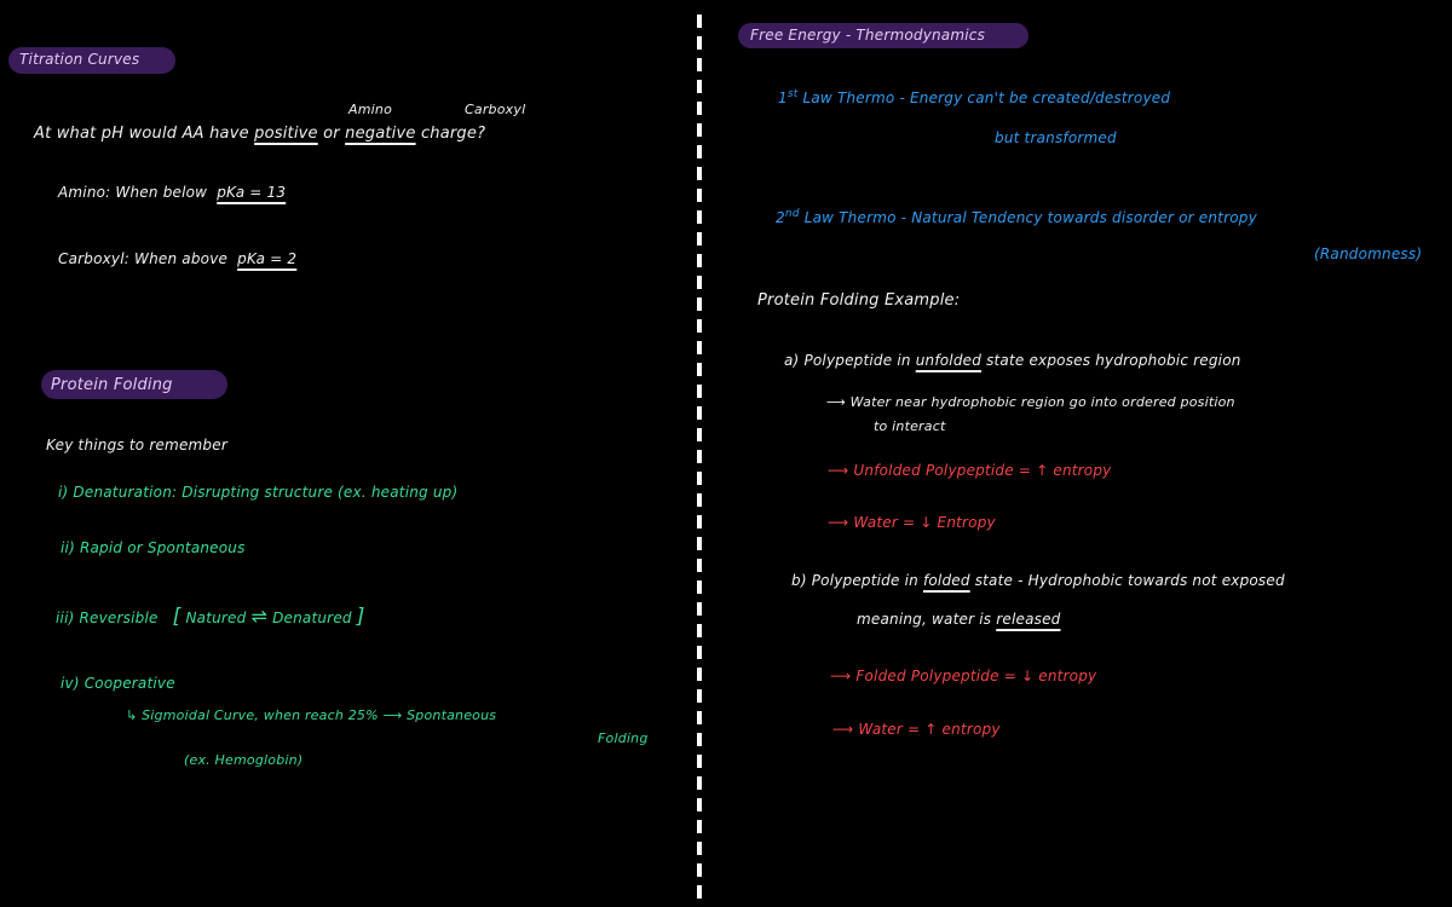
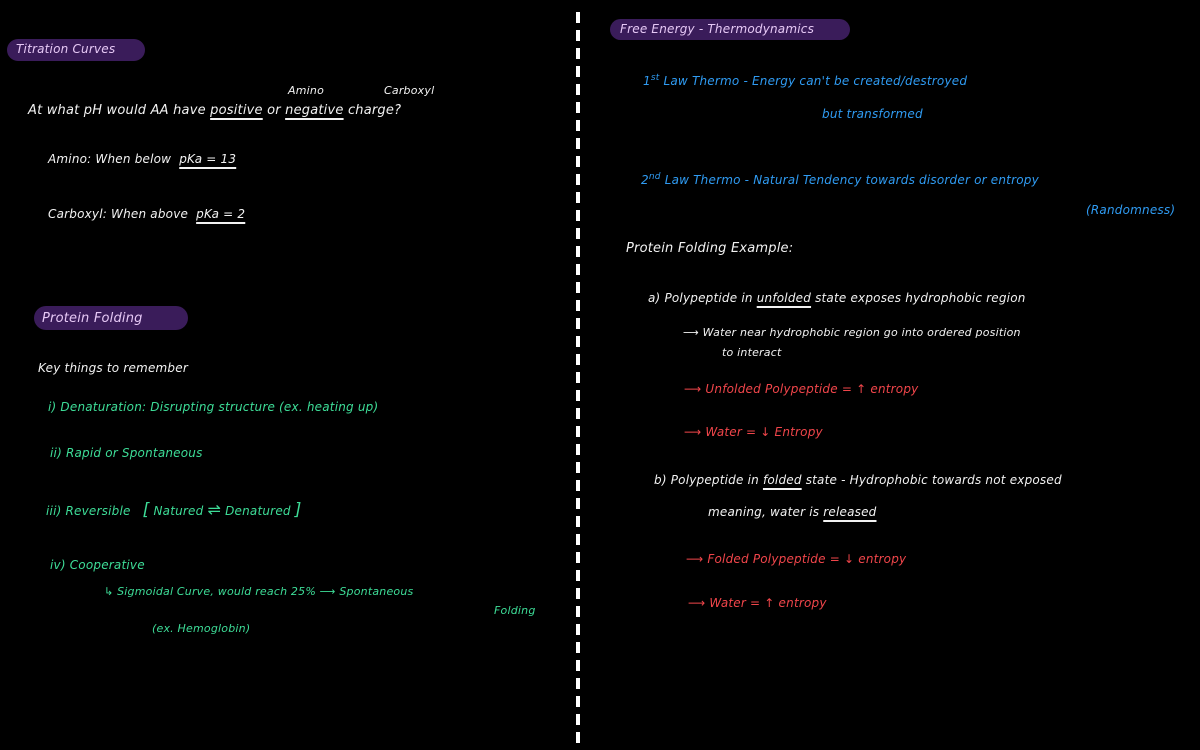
  Titration Curves
  Amino
  Carboxyl
  At what pH would AA have positive or negative charge?
  Amino: When below pKa = 13
  Carboxyl: When above pKa = 2
  Protein Folding
  Key things to remember
  i) Denaturation: Disrupting structure (ex. heating up)
  ii) Rapid or Spontaneous
  iii) Reversible [ Natured ⇌ Denatured ]
  iv) Cooperative
- ↳ Sigmoidal Curve, when reach 25% ⟶ Spontaneous
+ ↳ Sigmoidal Curve, would reach 25% ⟶ Spontaneous
  Folding
  (ex. Hemoglobin)
  Free Energy - Thermodynamics
  1st Law Thermo - Energy can't be created/destroyed
  but transformed
  2nd Law Thermo - Natural Tendency towards disorder or entropy
  (Randomness)
  Protein Folding Example:
  a) Polypeptide in unfolded state exposes hydrophobic region
  ⟶ Water near hydrophobic region go into ordered position
  to interact
  ⟶ Unfolded Polypeptide = ↑ entropy
  ⟶ Water = ↓ Entropy
  b) Polypeptide in folded state - Hydrophobic towards not exposed
  meaning, water is released
  ⟶ Folded Polypeptide = ↓ entropy
  ⟶ Water = ↑ entropy
